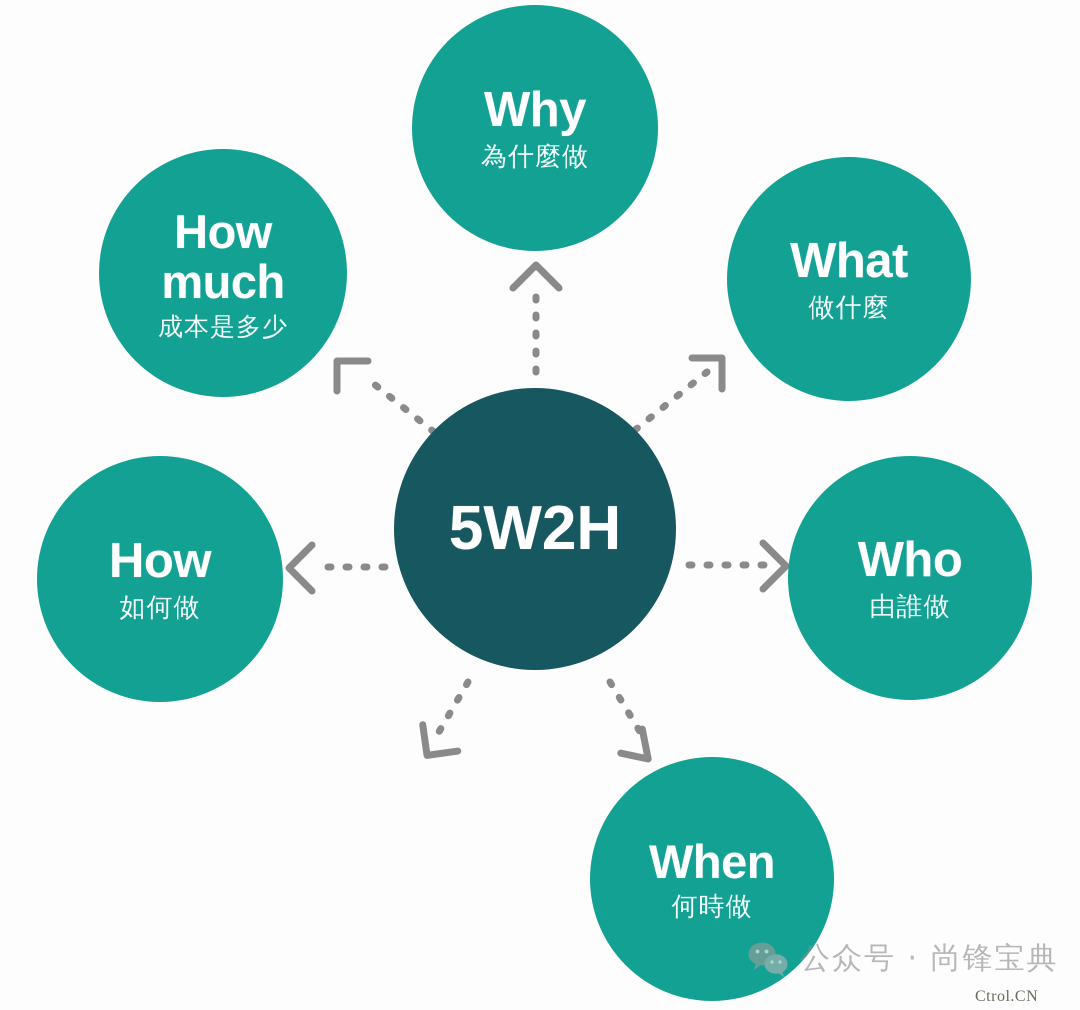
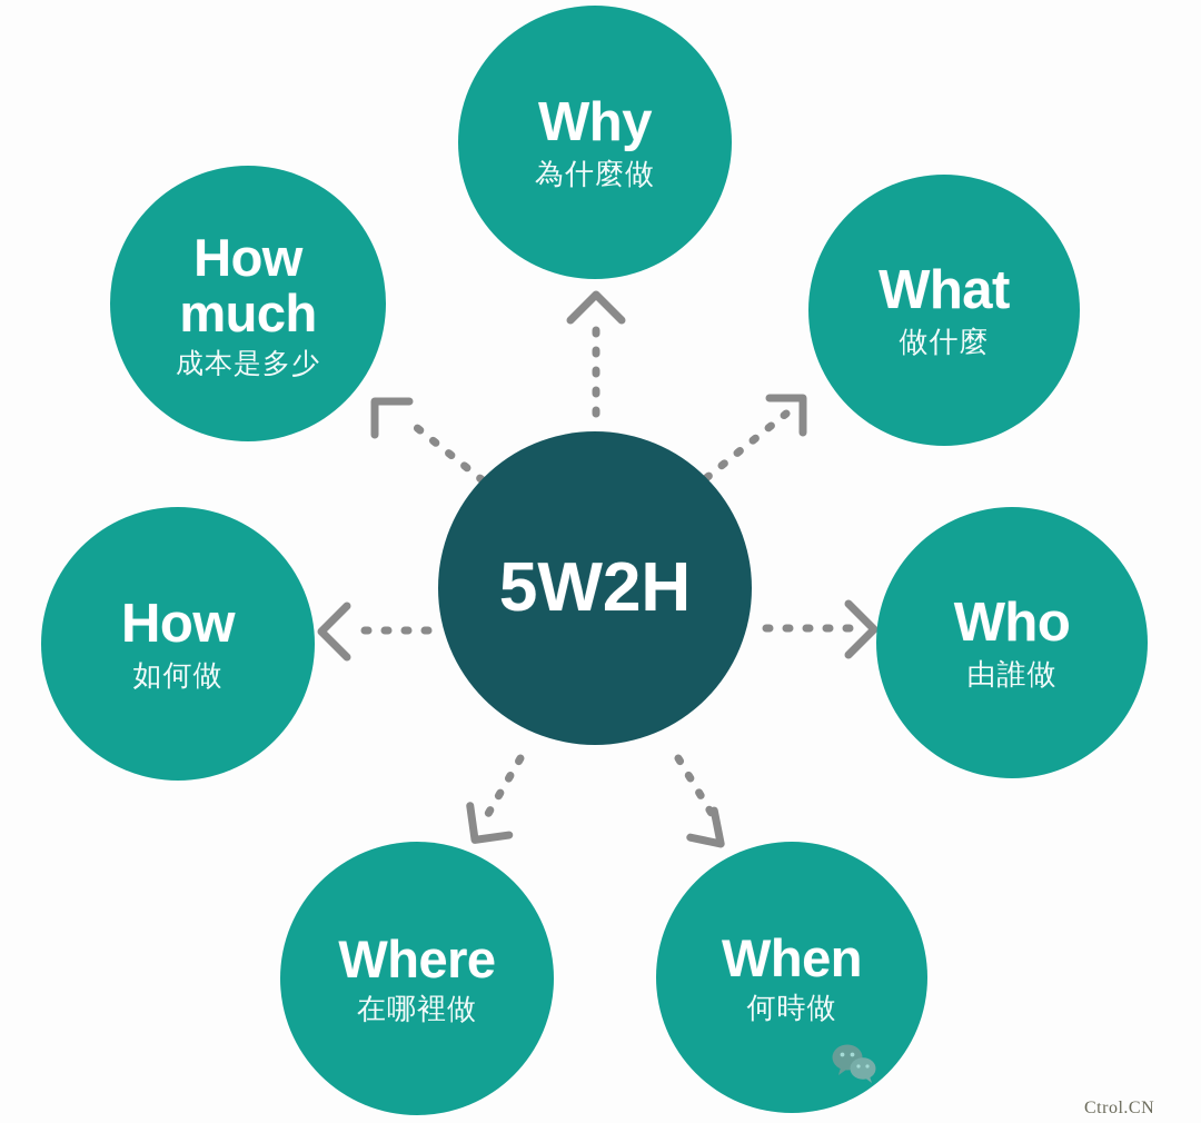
  Why
  為什麼做
  What
  做什麼
  Who
  由誰做
  When
  何時做
+ Where
+ 在哪裡做
  How
  如何做
  How
  much
  成本是多少
  5W2H
- 公众号 · 尚锋宝典
  Ctrol.CN
